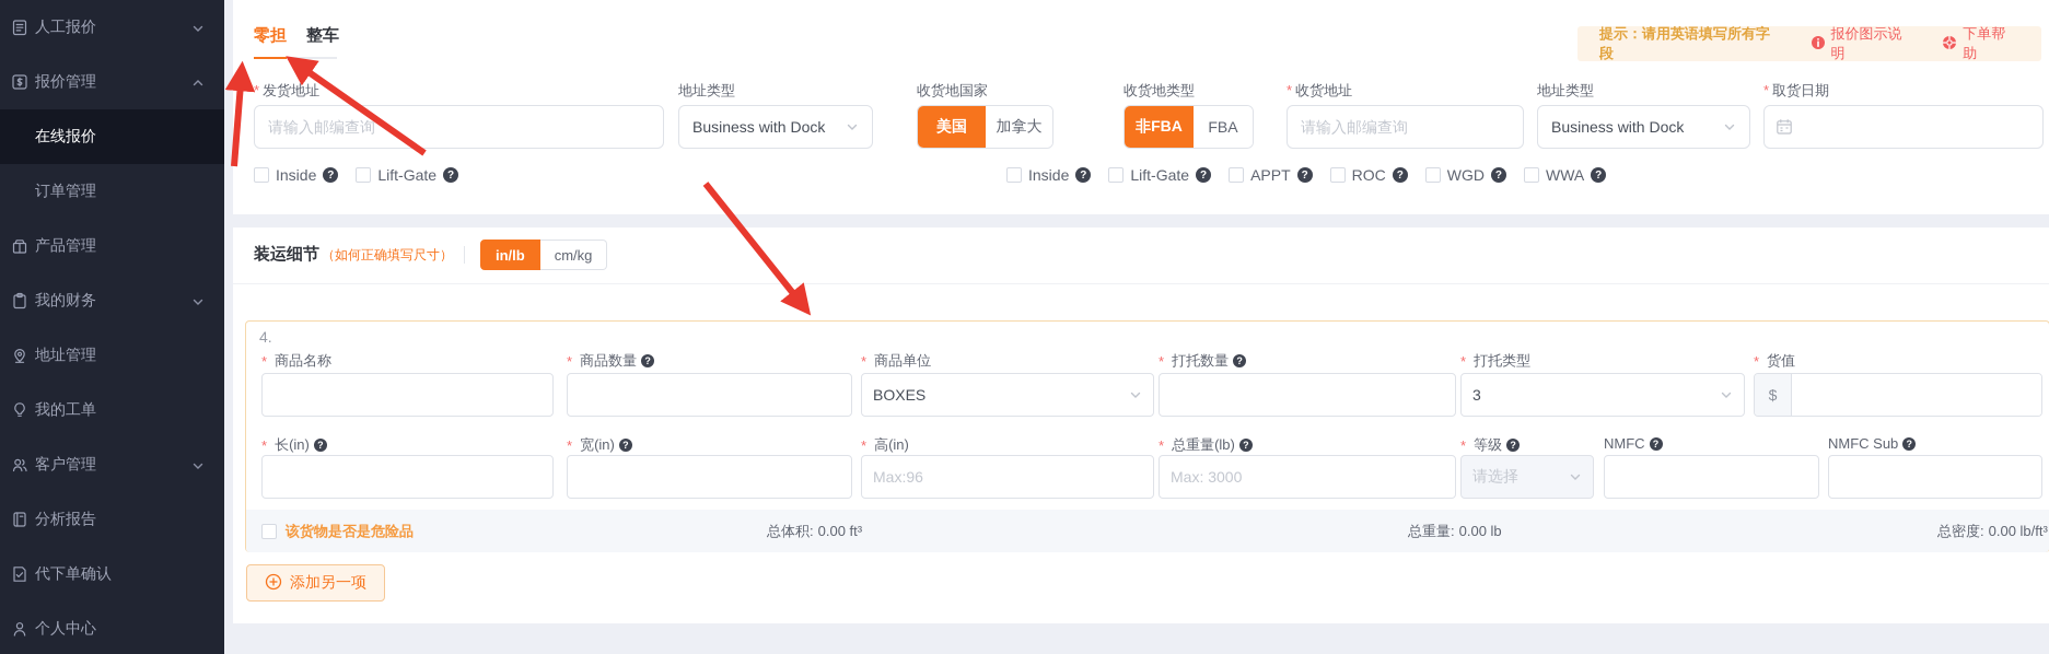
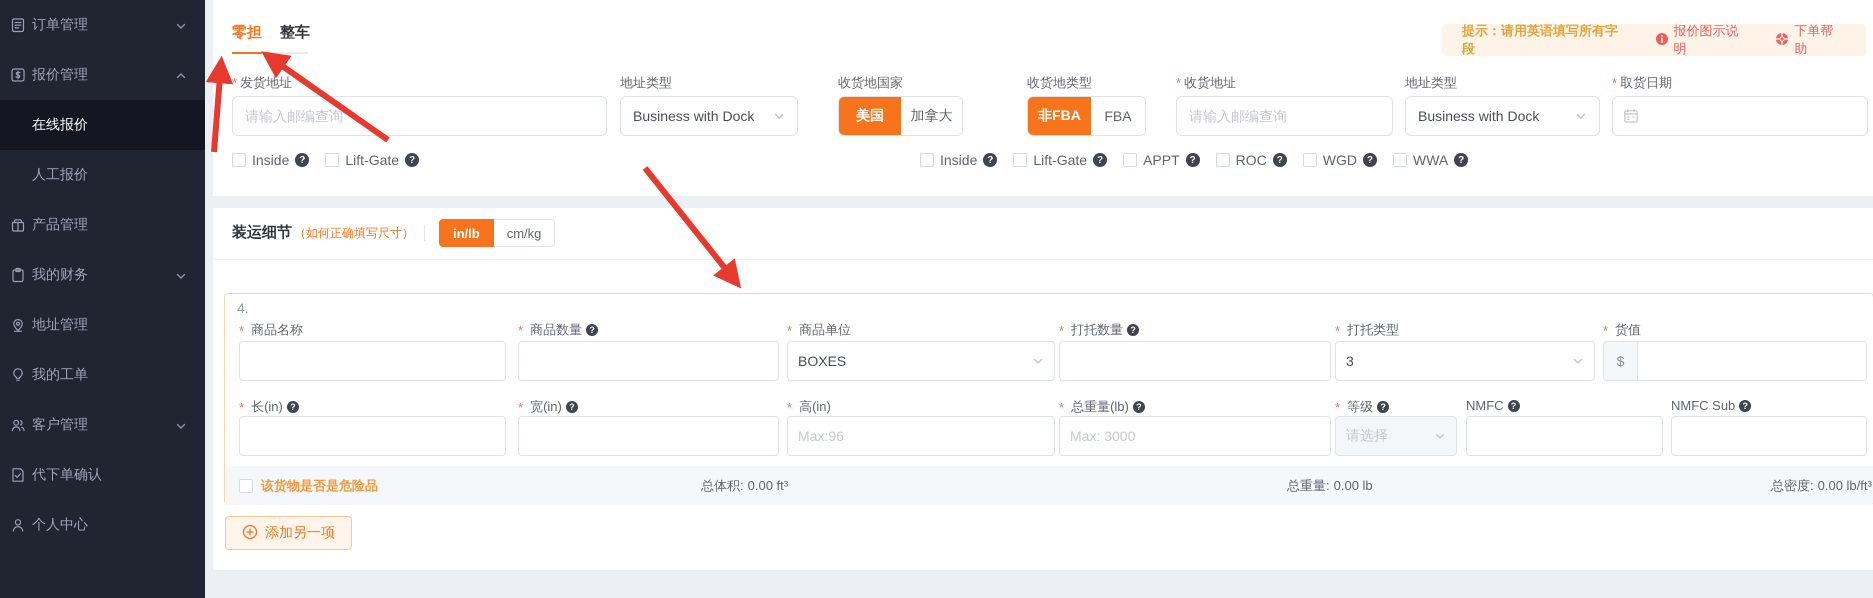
- 人工报价
+ 订单管理
  报价管理
  在线报价
- 订单管理
+ 人工报价
  产品管理
  我的财务
  地址管理
  我的工单
  客户管理
- 分析报告
  代下单确认
  个人中心
  零担
  整车
  提示：请用英语填写所有字段
  报价图示说明
  下单帮助
  发货地址
  请输入邮编查询
  地址类型
  Business with Dock
  收货地国家
  美国
  加拿大
  收货地类型
  非FBA
  FBA
  收货地址
  请输入邮编查询
  地址类型
  Business with Dock
  取货日期
  Inside
  Lift-Gate
  Inside
  Lift-Gate
  APPT
  ROC
  WGD
  WWA
  装运细节
  （如何正确填写尺寸）
  in/lb
  cm/kg
  4.
  商品名称
  商品数量
  商品单位
  打托数量
  打托类型
  货值
  BOXES
  3
  $
  长(in)
  宽(in)
  高(in)
  总重量(lb)
  等级
  NMFC
  NMFC Sub
  Max:96
  Max: 3000
  请选择
  该货物是否是危险品
  总体积:
  0.00 ft³
  总重量:
  0.00 lb
  总密度:
  0.00 lb/ft³
  添加另一项
